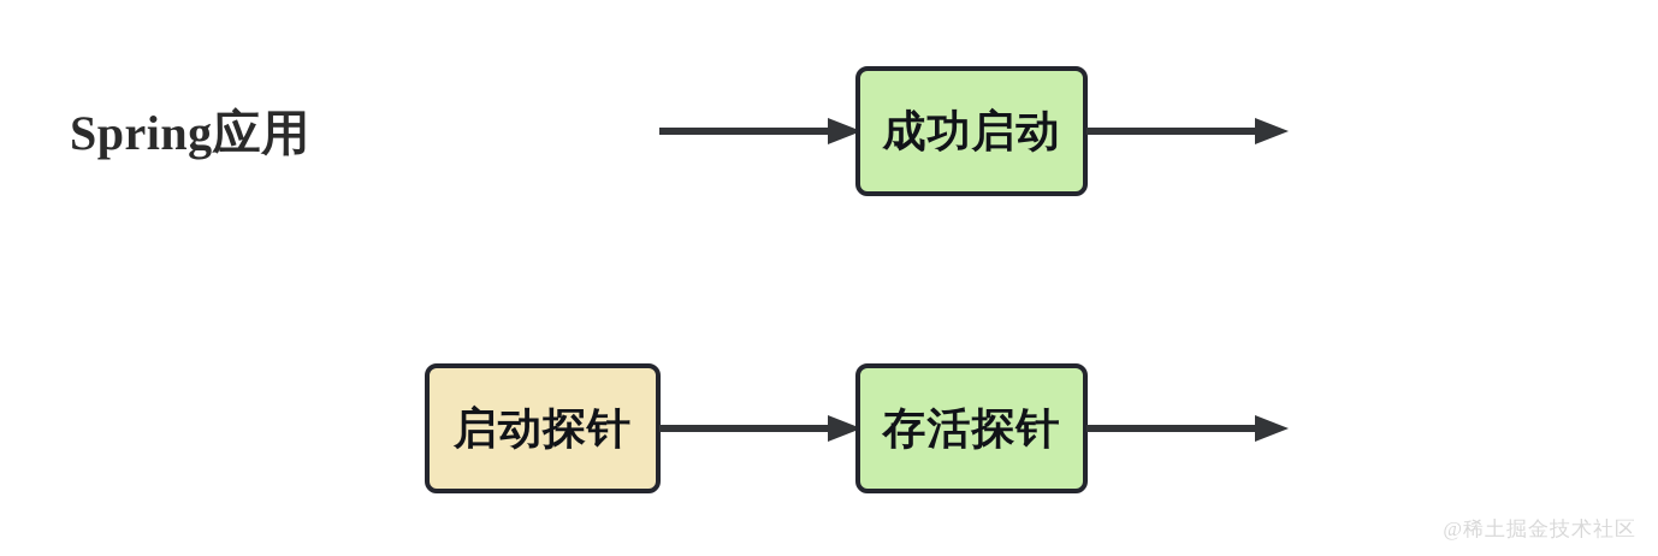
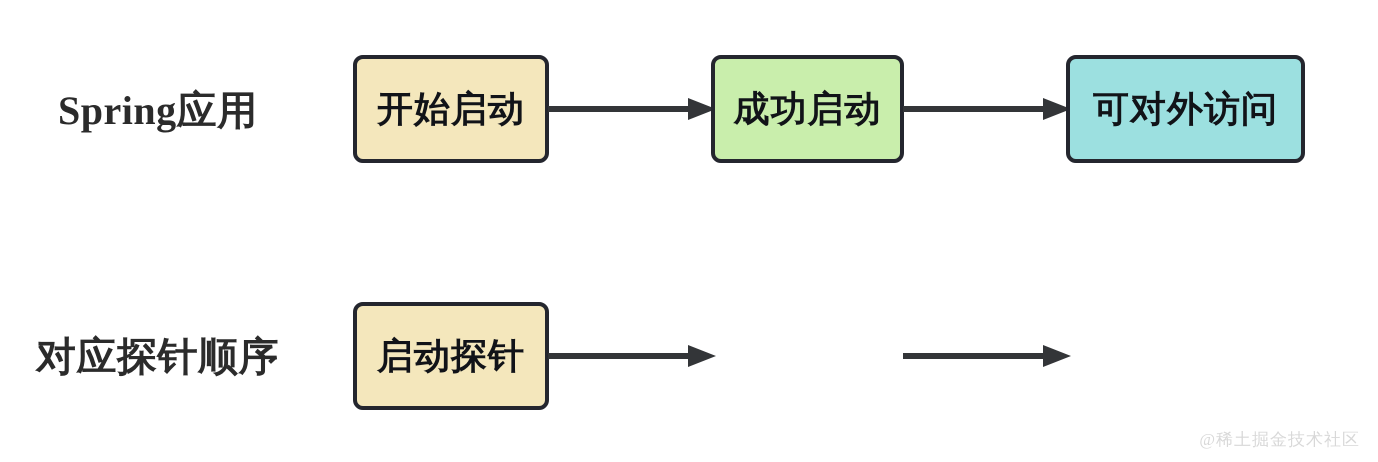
  Spring应用
+ 开始启动
  成功启动
+ 可对外访问
+ 对应探针顺序
  启动探针
- 存活探针
  @稀土掘金技术社区
